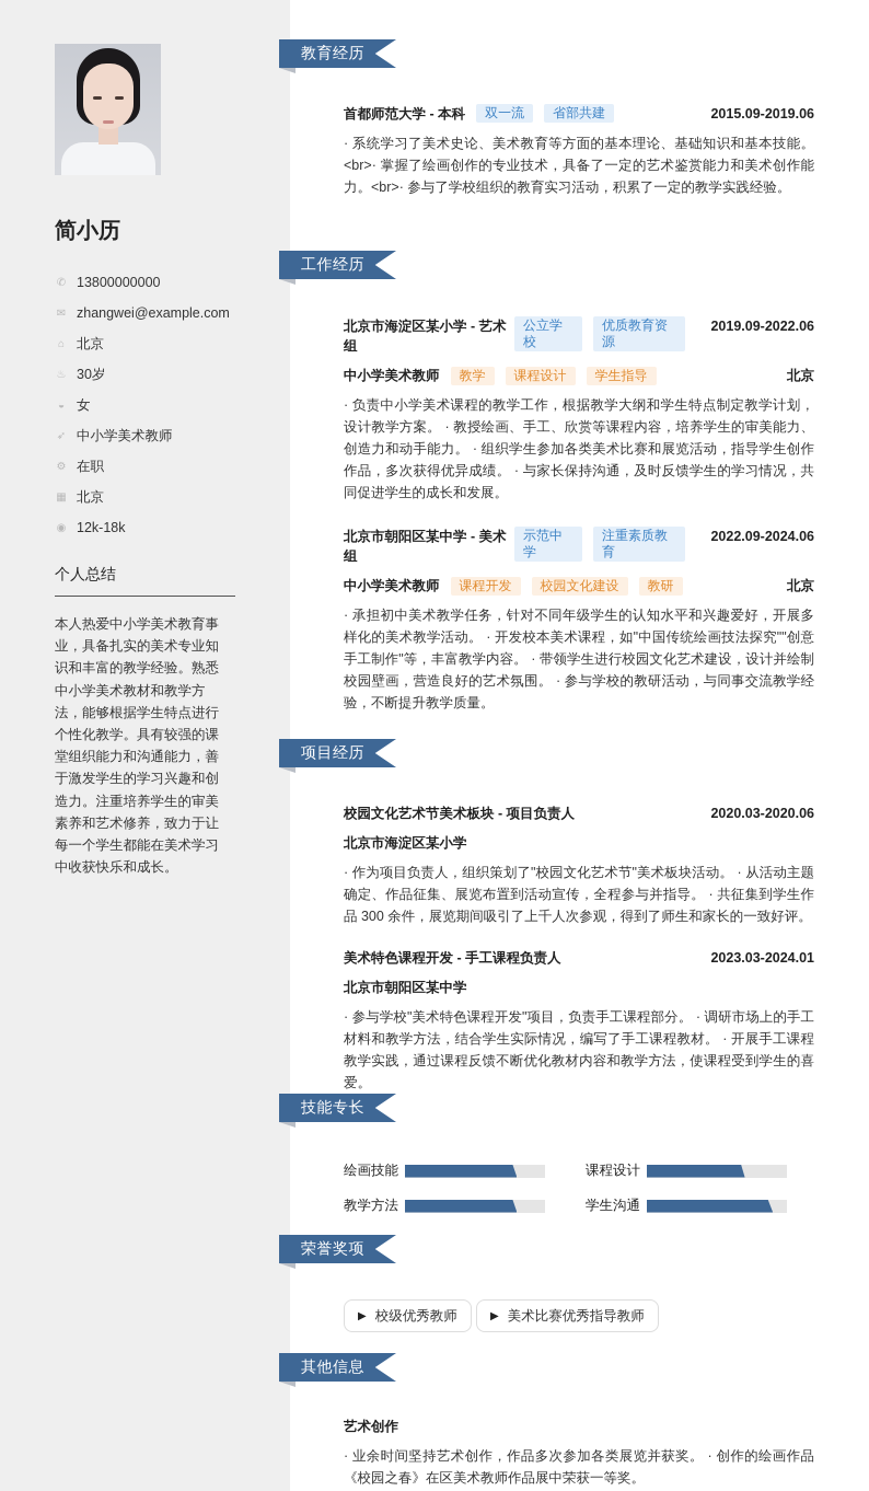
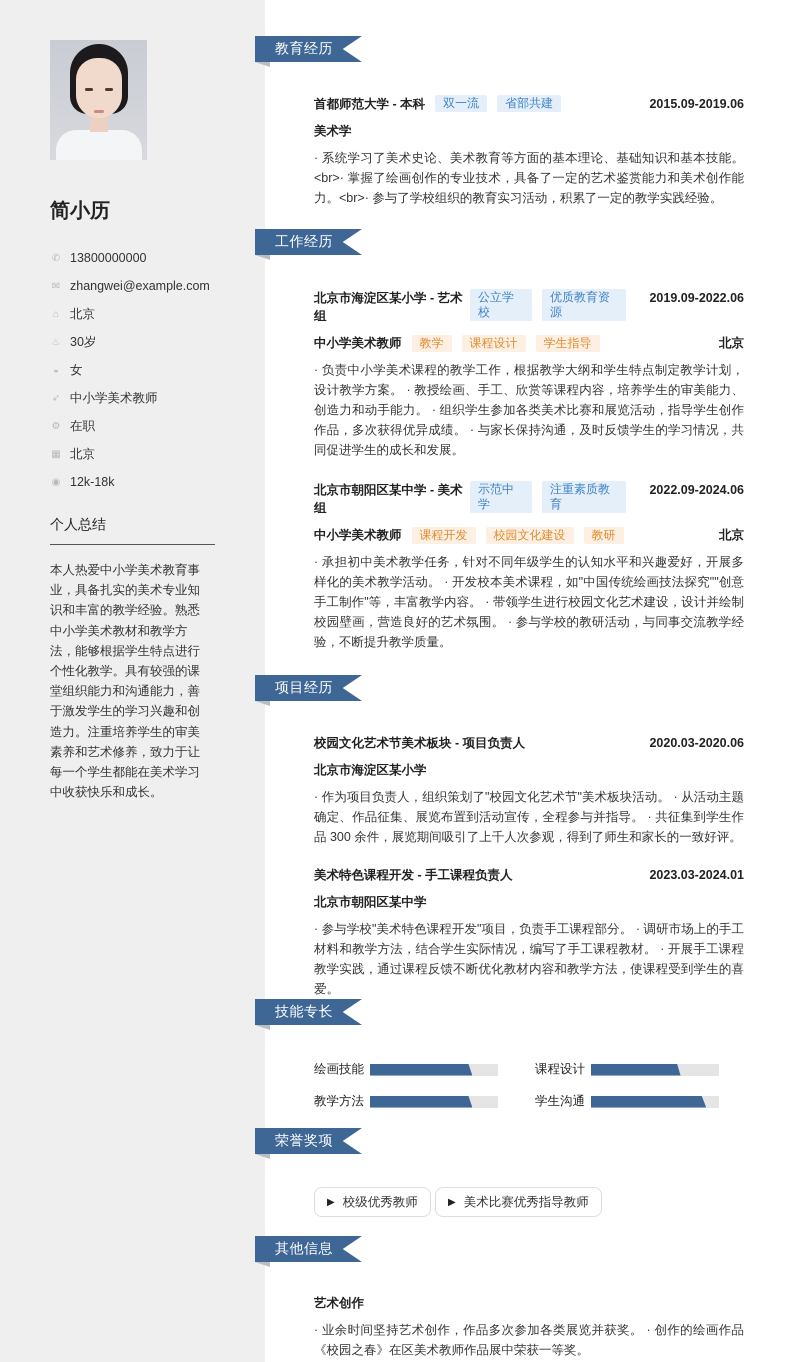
  简小历
  ✆
  13800000000
  ✉
  zhangwei@example.com
  ⌂
  北京
  ♨
  30岁
  ◒
  女
  ➶
  中小学美术教师
  ⚙
  在职
  ▦
  北京
  ◉
  12k-18k
  个人总结
  本人热爱中小学美术教育事业，具备扎实的美术专业知识和丰富的教学经验。熟悉中小学美术教材和教学方法，能够根据学生特点进行个性化教学。具有较强的课堂组织能力和沟通能力，善于激发学生的学习兴趣和创造力。注重培养学生的审美素养和艺术修养，致力于让每一个学生都能在美术学习中收获快乐和成长。
  教育经历
  首都师范大学 - 本科
  双一流
  省部共建
  2015.09-2019.06
+ 美术学
  · 系统学习了美术史论、美术教育等方面的基本理论、基础知识和基本技能。<br>· 掌握了绘画创作的专业技术，具备了一定的艺术鉴赏能力和美术创作能力。<br>· 参与了学校组织的教育实习活动，积累了一定的教学实践经验。
  工作经历
  北京市海淀区某小学 - 艺术组
  公立学校
  优质教育资源
  2019.09-2022.06
  中小学美术教师
  教学
  课程设计
  学生指导
  北京
  · 负责中小学美术课程的教学工作，根据教学大纲和学生特点制定教学计划，设计教学方案。 · 教授绘画、手工、欣赏等课程内容，培养学生的审美能力、创造力和动手能力。 · 组织学生参加各类美术比赛和展览活动，指导学生创作作品，多次获得优异成绩。 · 与家长保持沟通，及时反馈学生的学习情况，共同促进学生的成长和发展。
  北京市朝阳区某中学 - 美术组
  示范中学
  注重素质教育
  2022.09-2024.06
  中小学美术教师
  课程开发
  校园文化建设
  教研
  北京
  · 承担初中美术教学任务，针对不同年级学生的认知水平和兴趣爱好，开展多样化的美术教学活动。 · 开发校本美术课程，如"中国传统绘画技法探究""创意手工制作"等，丰富教学内容。 · 带领学生进行校园文化艺术建设，设计并绘制校园壁画，营造良好的艺术氛围。 · 参与学校的教研活动，与同事交流教学经验，不断提升教学质量。
  项目经历
  校园文化艺术节美术板块 - 项目负责人
  2020.03-2020.06
  北京市海淀区某小学
  · 作为项目负责人，组织策划了"校园文化艺术节"美术板块活动。 · 从活动主题确定、作品征集、展览布置到活动宣传，全程参与并指导。 · 共征集到学生作品 300 余件，展览期间吸引了上千人次参观，得到了师生和家长的一致好评。
  美术特色课程开发 - 手工课程负责人
  2023.03-2024.01
  北京市朝阳区某中学
  · 参与学校"美术特色课程开发"项目，负责手工课程部分。 · 调研市场上的手工材料和教学方法，结合学生实际情况，编写了手工课程教材。 · 开展手工课程教学实践，通过课程反馈不断优化教材内容和教学方法，使课程受到学生的喜爱。
  技能专长
  绘画技能
  课程设计
  教学方法
  学生沟通
  荣誉奖项
  ▶
  校级优秀教师
  ▶
  美术比赛优秀指导教师
  其他信息
  艺术创作
  · 业余时间坚持艺术创作，作品多次参加各类展览并获奖。 · 创作的绘画作品《校园之春》在区美术教师作品展中荣获一等奖。
